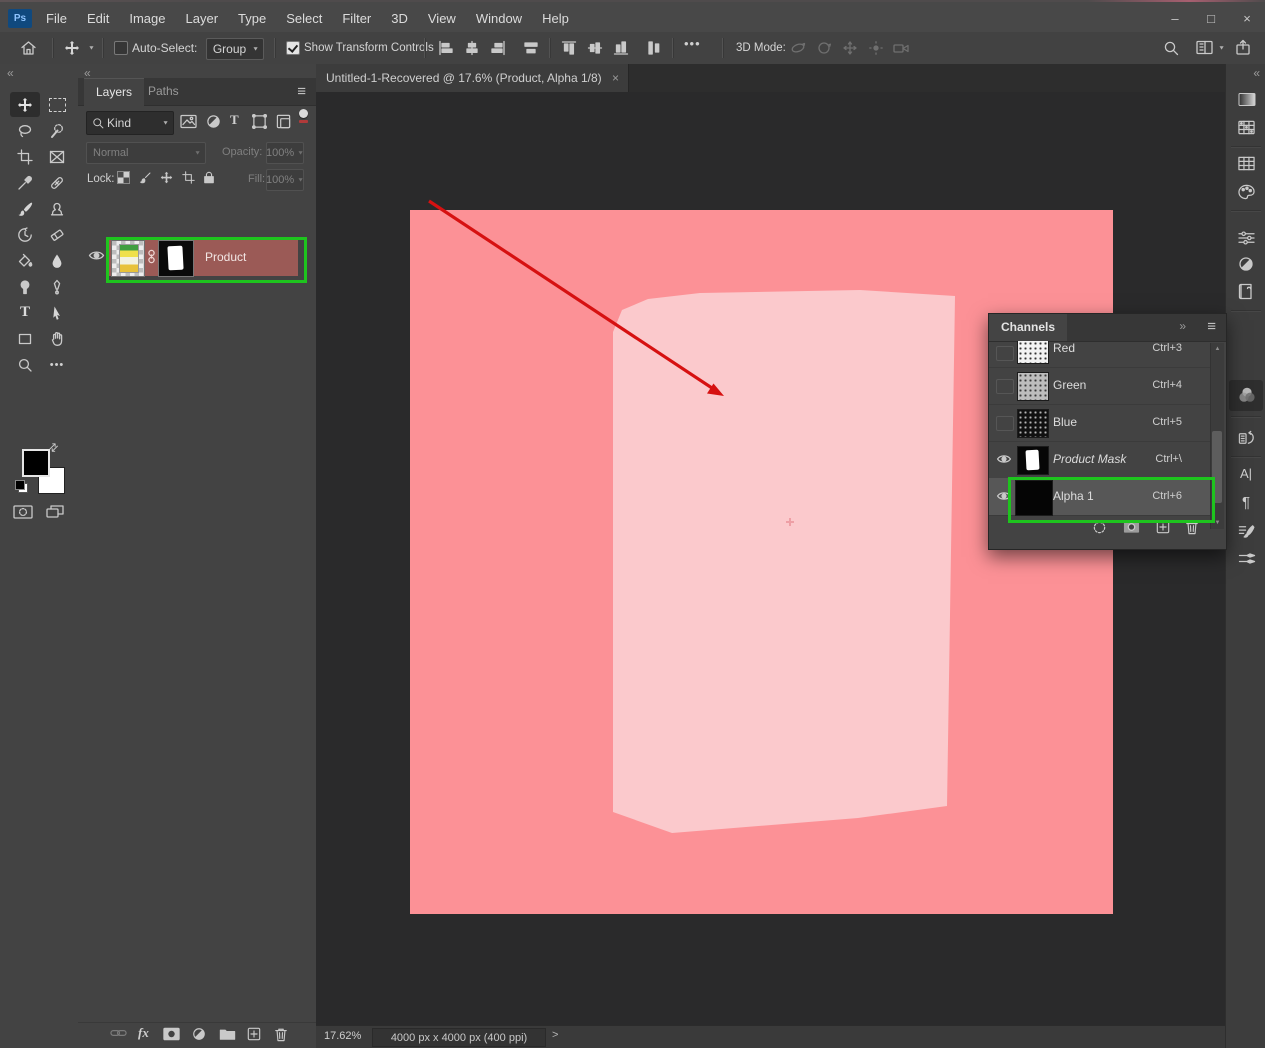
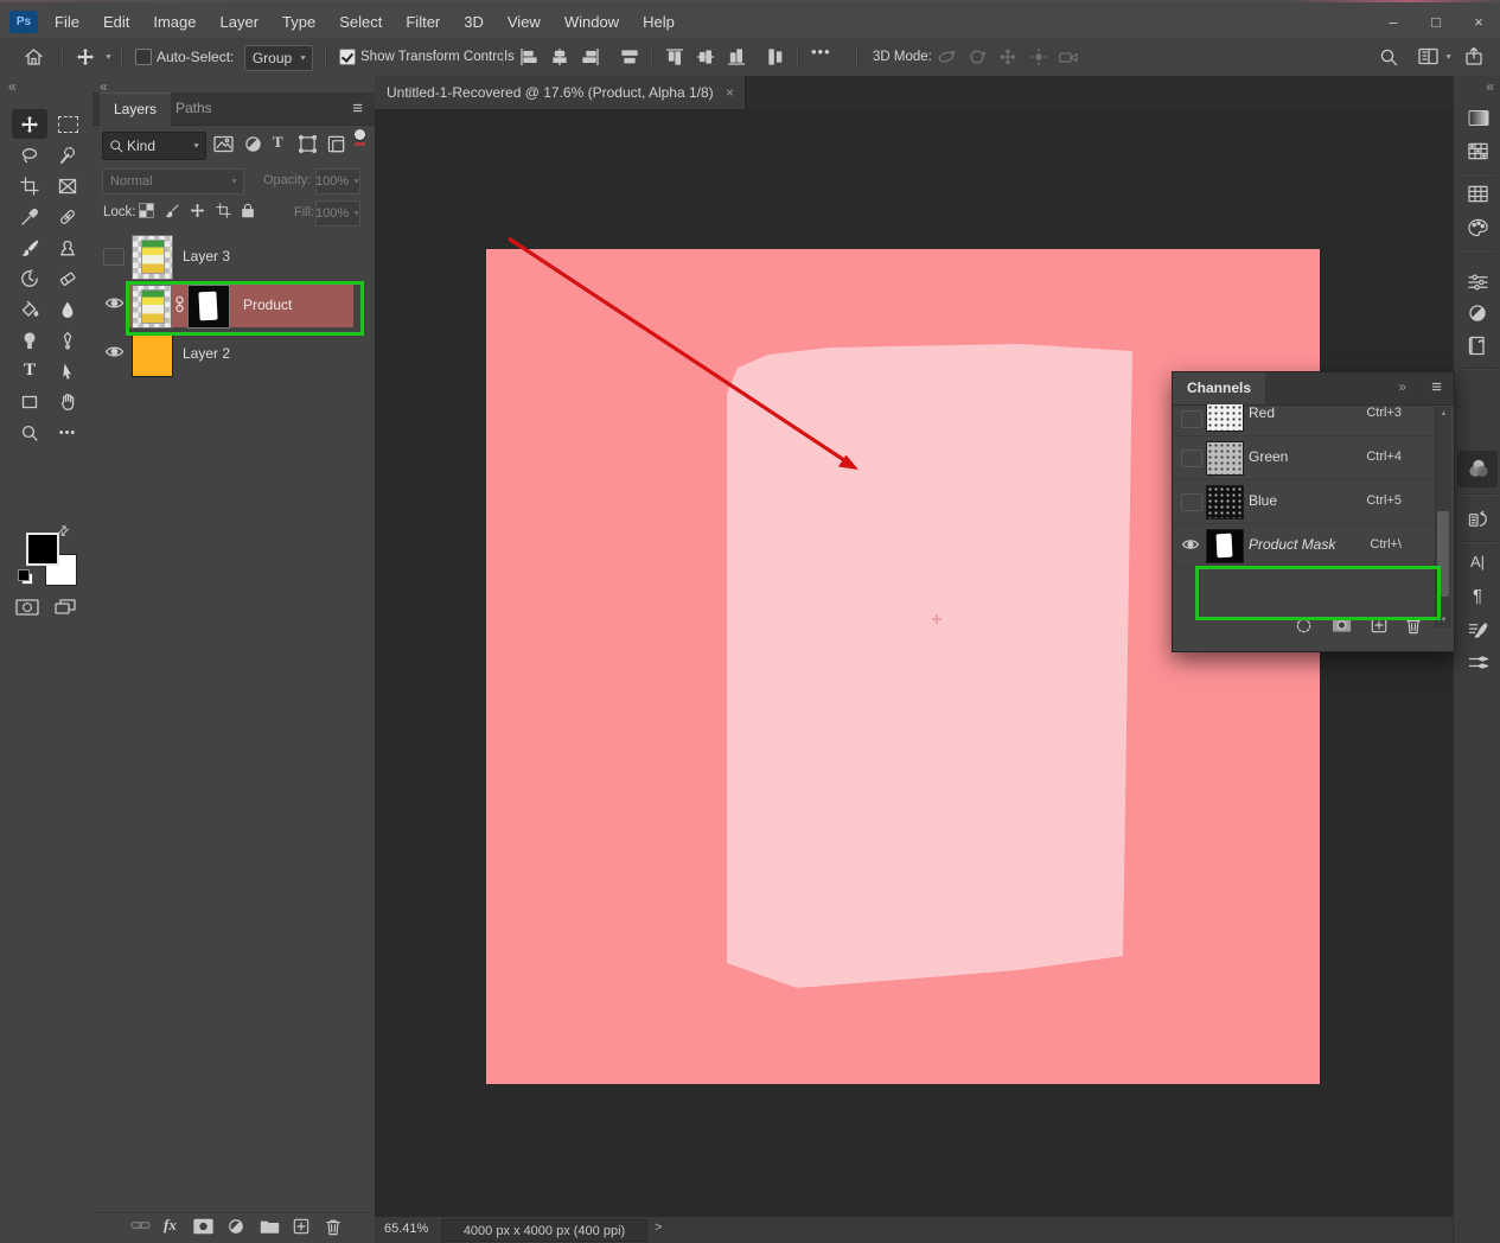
  Ps
  File
  Edit
  Image
  Layer
  Type
  Select
  Filter
  3D
  View
  Window
  Help
  –
  □
  ×
  Auto-Select:
  Group
  Show Transform Controls
  •••
  3D Mode:
  «
  T
  •••
  «
  Layers
  Paths
  ≡
  Kind
  T
  Normal
  Opacity:
  100%
  Lock:
  Fill:
  100%
+ Layer 3
  Product
+ Layer 2
  fx
  Untitled-1-Recovered @ 17.6% (Product, Alpha 1/8)
  ×
- 17.62%
+ 65.41%
  4000 px x 4000 px (400 ppi)
  >
  Channels
  »
  ≡
  Red
  Ctrl+3
  Green
  Ctrl+4
  Blue
  Ctrl+5
  Product Mask
  Ctrl+\
- Alpha 1
- Ctrl+6
  «
  A|
  ¶
